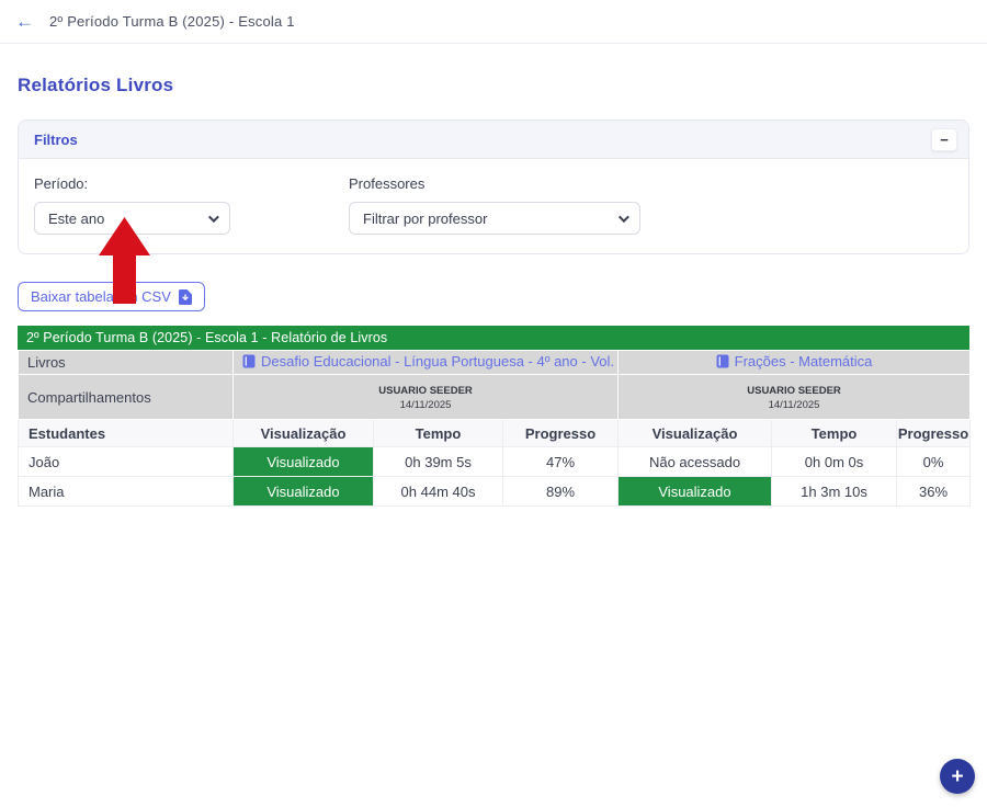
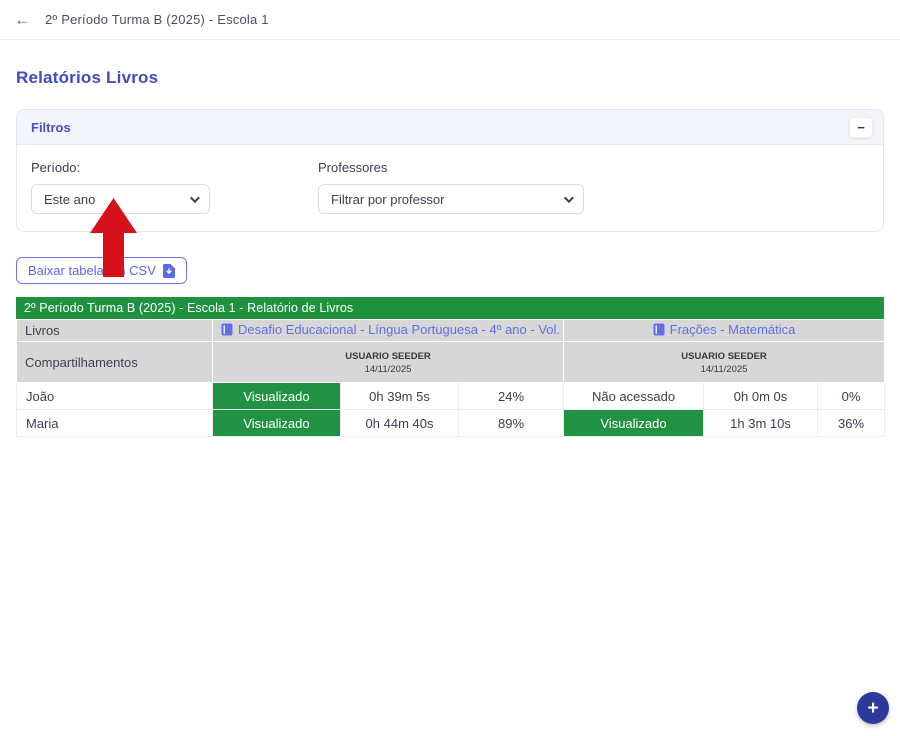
  ←
  2º Período Turma B (2025) - Escola 1
  Relatórios Livros
  Filtros
  −
  Período:
  Este ano
  Professores
  Filtrar por professor
  Baixar tabela CSV
  2º Período Turma B (2025) - Escola 1 - Relatório de Livros
  Livros	Desafio Educacional - Língua Portuguesa - 4º ano - Vol.	Frações - Matemática
  Compartilhamentos	USUARIO SEEDER 14/11/2025	USUARIO SEEDER 14/11/2025
- Estudantes	Visualização	Tempo	Progresso	Visualização	Tempo	Progresso
- João	Visualizado	0h 39m 5s	47%	Não acessado	0h 0m 0s	0%
+ João	Visualizado	0h 39m 5s	24%	Não acessado	0h 0m 0s	0%
  Maria	Visualizado	0h 44m 40s	89%	Visualizado	1h 3m 10s	36%
  +
